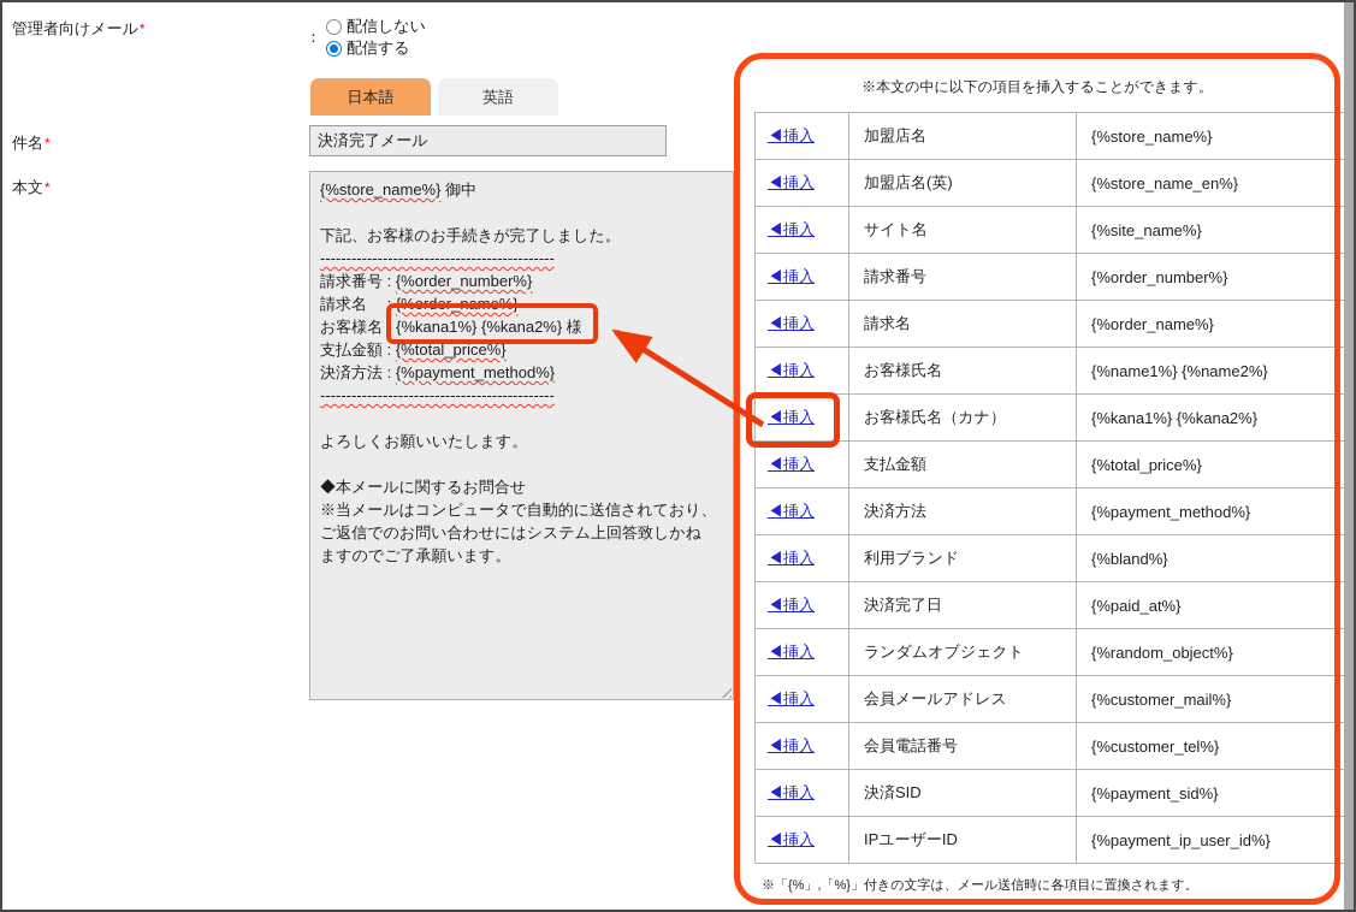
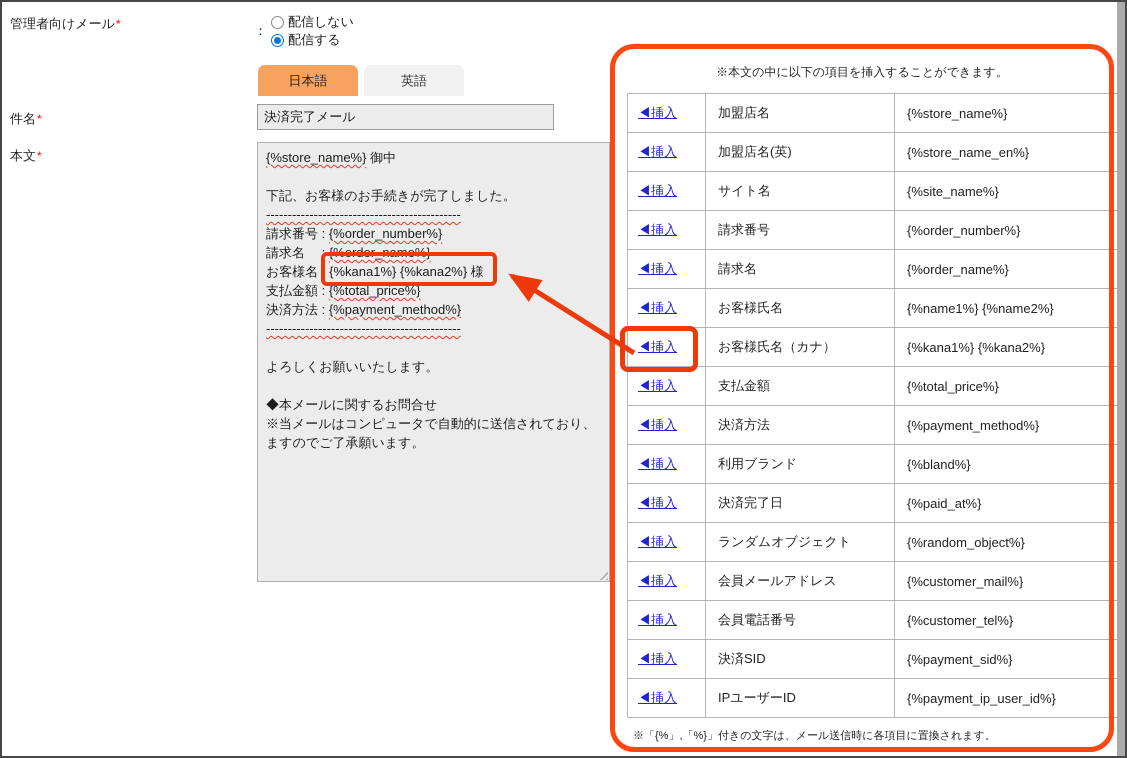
  管理者向けメール*
  ：
  配信しない
  配信する
  日本語
  英語
  件名*
  決済完了メール
  本文*
  {%store_name%} 御中
  下記、お客様のお手続きが完了しました。
  ---------------------------------------------
  請求番号 : {%order_number%}
  請求名 : {%order_name%}
  お客様名 : {%kana1%} {%kana2%} 様
  支払金額 : {%total_price%}
  決済方法 : {%payment_method%}
  ---------------------------------------------
  よろしくお願いいたします。
  ◆本メールに関するお問合せ
  ※当メールはコンピュータで自動的に送信されており、
- ご返信でのお問い合わせにはシステム上回答致しかね
  ますのでご了承願います。
  ※本文の中に以下の項目を挿入することができます。
  ◀挿入	加盟店名	{%store_name%}
  ◀挿入	加盟店名(英)	{%store_name_en%}
  ◀挿入	サイト名	{%site_name%}
  ◀挿入	請求番号	{%order_number%}
  ◀挿入	請求名	{%order_name%}
  ◀挿入	お客様氏名	{%name1%} {%name2%}
  ◀挿入	お客様氏名（カナ）	{%kana1%} {%kana2%}
  ◀挿入	支払金額	{%total_price%}
  ◀挿入	決済方法	{%payment_method%}
  ◀挿入	利用ブランド	{%bland%}
  ◀挿入	決済完了日	{%paid_at%}
  ◀挿入	ランダムオブジェクト	{%random_object%}
  ◀挿入	会員メールアドレス	{%customer_mail%}
  ◀挿入	会員電話番号	{%customer_tel%}
  ◀挿入	決済SID	{%payment_sid%}
  ◀挿入	IPユーザーID	{%payment_ip_user_id%}
  ※「{%」,「%}」付きの文字は、メール送信時に各項目に置換されます。
